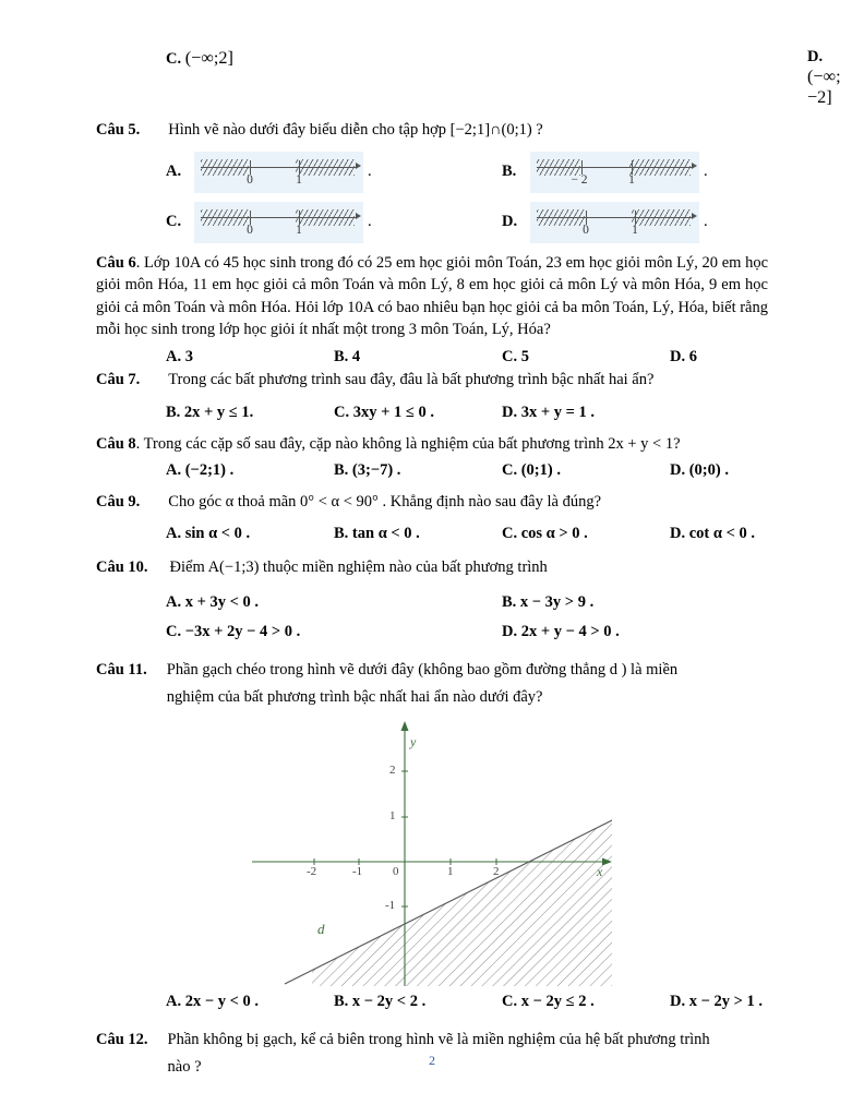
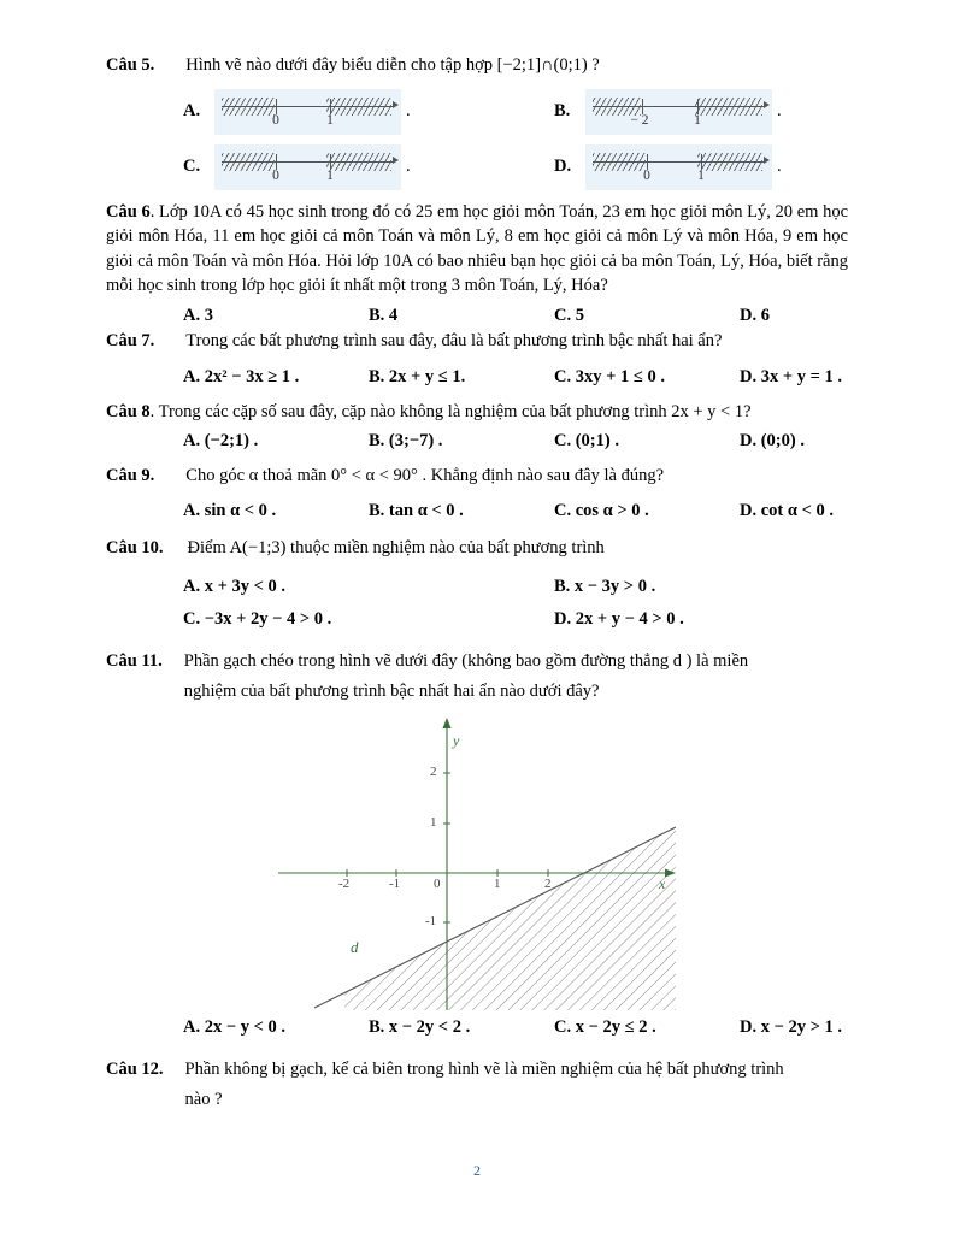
- C. (−∞;2]
- D. (−∞;−2]
  Câu 5.
  Hình vẽ nào dưới đây biểu diễn cho tập hợp [−2;1]∩(0;1) ?
  A.
  0
  1
  .
  B.
  − 2
  1
  .
  C.
  0
  1
  .
  D.
  0
  1
  .
  Câu 6. Lớp 10A có 45 học sinh trong đó có 25 em học giỏi môn Toán, 23 em học giỏi môn Lý, 20 em học giỏi môn Hóa, 11 em học giỏi cả môn Toán và môn Lý, 8 em học giỏi cả môn Lý và môn Hóa, 9 em học giỏi cả môn Toán và môn Hóa. Hỏi lớp 10A có bao nhiêu bạn học giỏi cả ba môn Toán, Lý, Hóa, biết rằng mỗi học sinh trong lớp học giỏi ít nhất một trong 3 môn Toán, Lý, Hóa?
  A. 3
  B. 4
  C. 5
  D. 6
  Câu 7.
  Trong các bất phương trình sau đây, đâu là bất phương trình bậc nhất hai ẩn?
+ A. 2x² − 3x ≥ 1 .
  B. 2x + y ≤ 1.
  C. 3xy + 1 ≤ 0 .
  D. 3x + y = 1 .
  Câu 8. Trong các cặp số sau đây, cặp nào không là nghiệm của bất phương trình 2x + y < 1?
  A. (−2;1) .
  B. (3;−7) .
  C. (0;1) .
  D. (0;0) .
  Câu 9.
  Cho góc α thoả mãn 0° < α < 90° . Khẳng định nào sau đây là đúng?
  A. sin α < 0 .
  B. tan α < 0 .
  C. cos α > 0 .
  D. cot α < 0 .
  Câu 10.
  Điểm A(−1;3) thuộc miền nghiệm nào của bất phương trình
  A. x + 3y < 0 .
- B. x − 3y > 9 .
+ B. x − 3y > 0 .
  C. −3x + 2y − 4 > 0 .
  D. 2x + y − 4 > 0 .
  Câu 11.
  Phần gạch chéo trong hình vẽ dưới đây (không bao gồm đường thẳng d ) là miền
  nghiệm của bất phương trình bậc nhất hai ẩn nào dưới đây?
  y
  x
  -2
  -1
  0
  1
  2
  2
  1
  -1
  d
  A. 2x − y < 0 .
  B. x − 2y < 2 .
  C. x − 2y ≤ 2 .
  D. x − 2y > 1 .
  Câu 12.
  Phần không bị gạch, kể cả biên trong hình vẽ là miền nghiệm của hệ bất phương trình
  nào ?
  2
